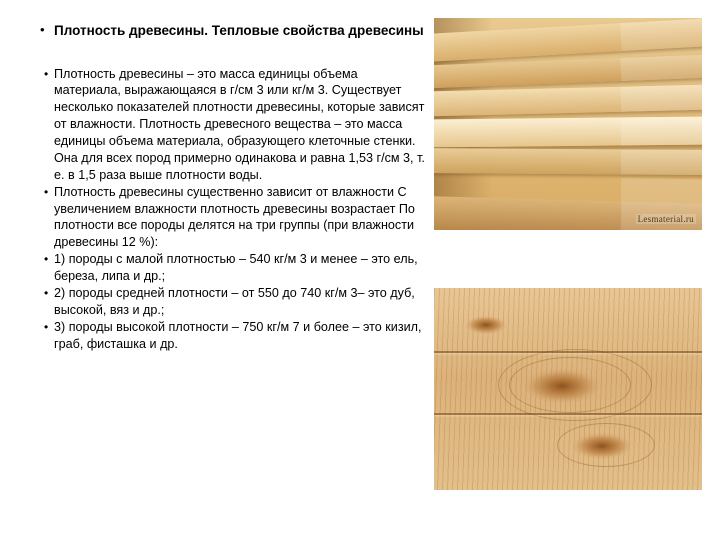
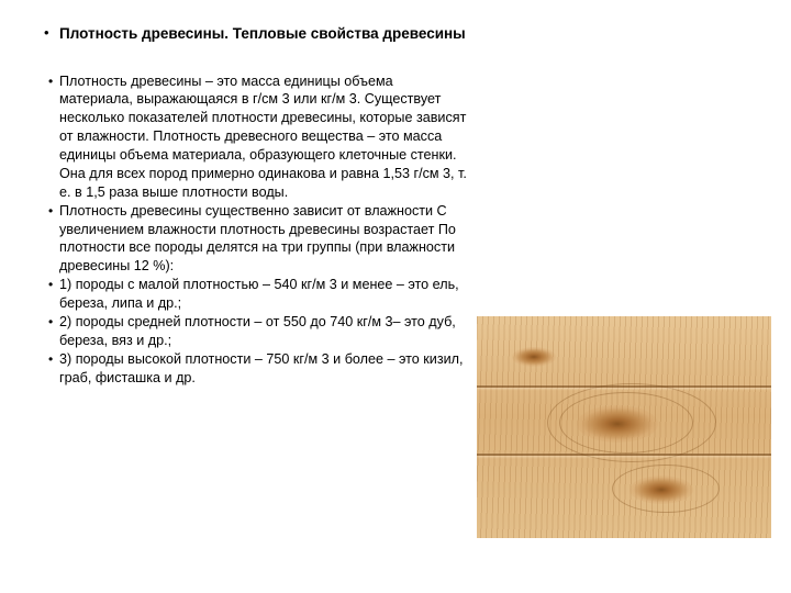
  •
  Плотность древесины. Тепловые свойства древесины
  •
  Плотность древесины – это масса единицы объема материала, выражающаяся в г/см 3 или кг/м 3. Существует несколько показателей плотности древесины, которые зависят от влажности. Плотность древесного вещества – это масса единицы объема материала, образующего клеточные стенки. Она для всех пород примерно одинакова и равна 1,53 г/см 3, т. е. в 1,5 раза выше плотности воды.
  •
  Плотность древесины существенно зависит от влажности С увеличением влажности плотность древесины возрастает По плотности все породы делятся на три группы (при влажности древесины 12 %):
  •
  1) породы с малой плотностью – 540 кг/м 3 и менее – это ель, береза, липа и др.;
  •
- 2) породы средней плотности – от 550 до 740 кг/м 3– это дуб, высокой, вяз и др.;
+ 2) породы средней плотности – от 550 до 740 кг/м 3– это дуб, береза, вяз и др.;
  •
- 3) породы высокой плотности – 750 кг/м 7 и более – это кизил, граб, фисташка и др.
+ 3) породы высокой плотности – 750 кг/м 3 и более – это кизил, граб, фисташка и др.
- Lesmaterial.ru
